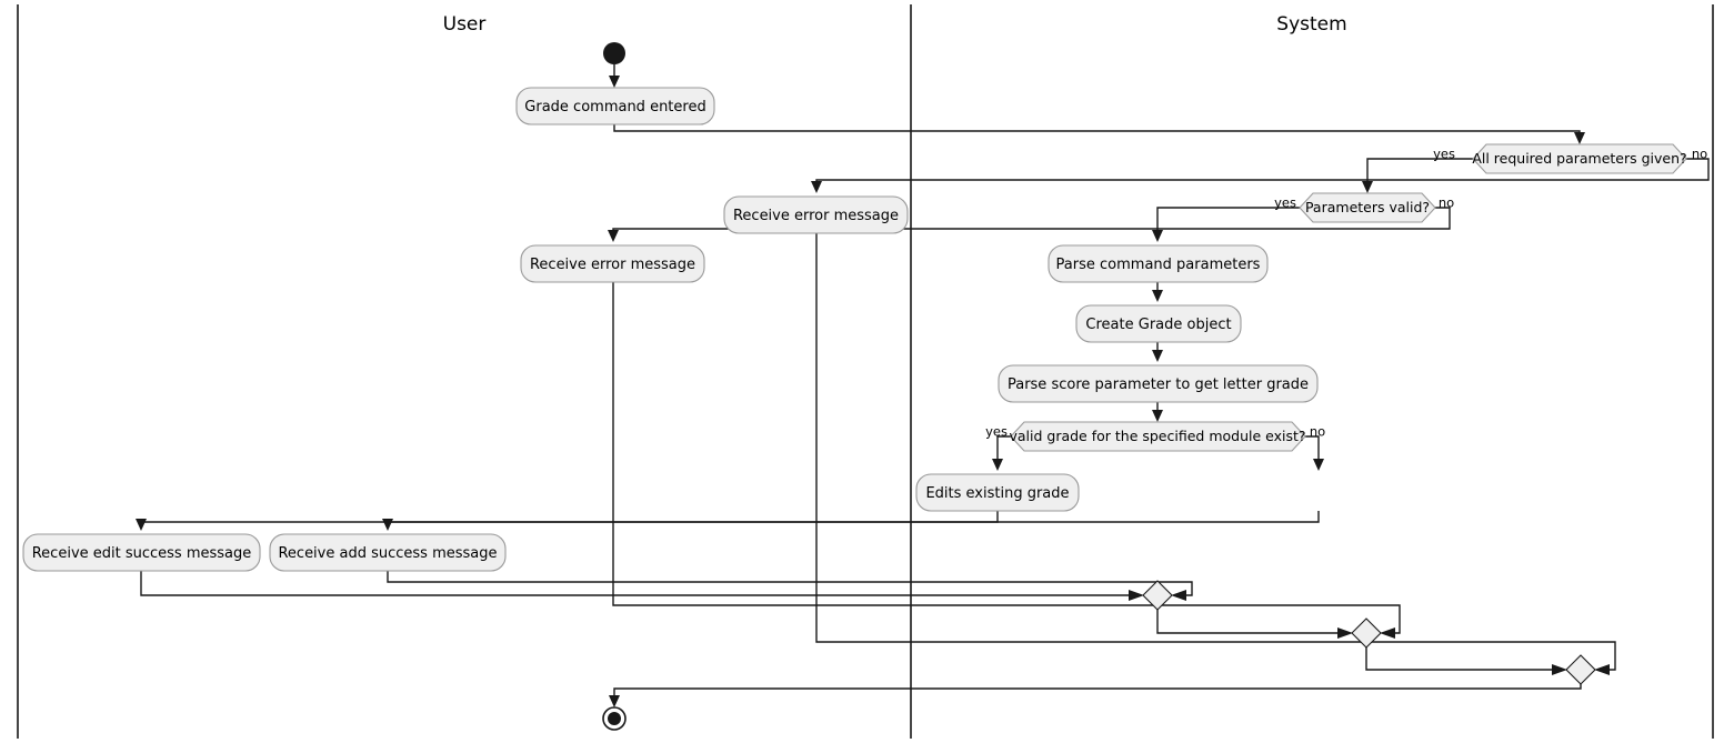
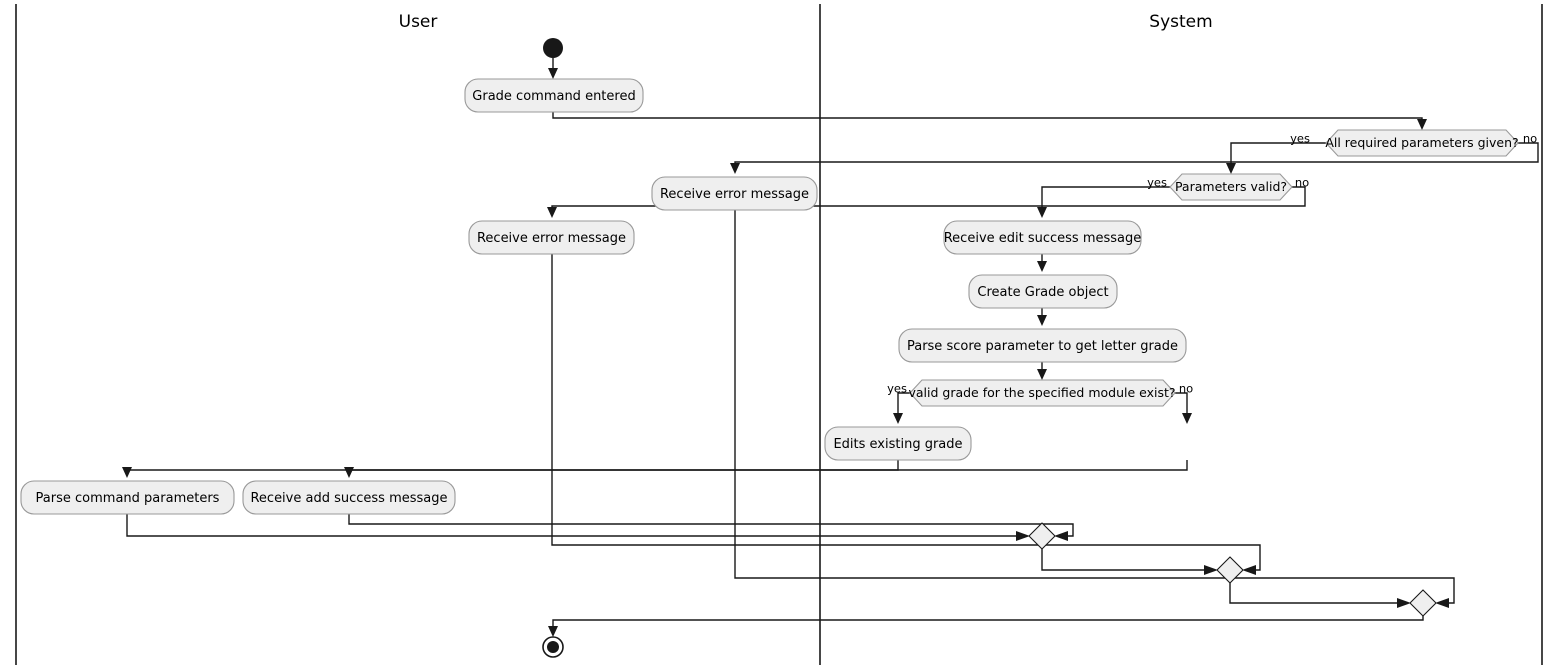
  User
  System
  Grade command entered
  Receive error message
  Receive error message
- Parse command parameters
+ Receive edit success message
  Create Grade object
  Parse score parameter to get letter grade
  Edits existing grade
- Receive edit success message
+ Parse command parameters
  Receive add success message
  All required parameters given?
  yes
  no
  Parameters valid?
  yes
  no
  valid grade for the specified module exist?
  yes
  no
